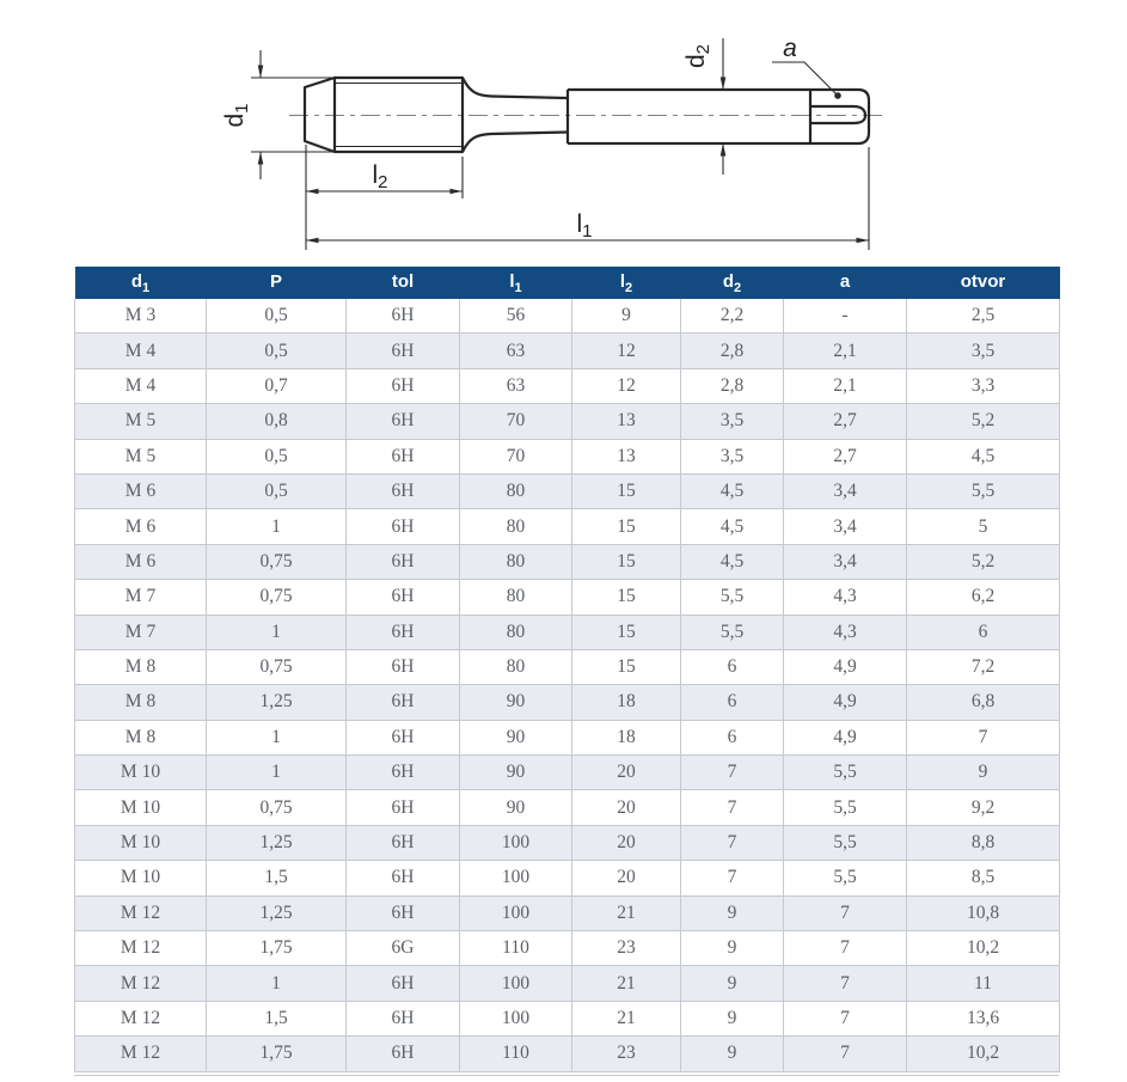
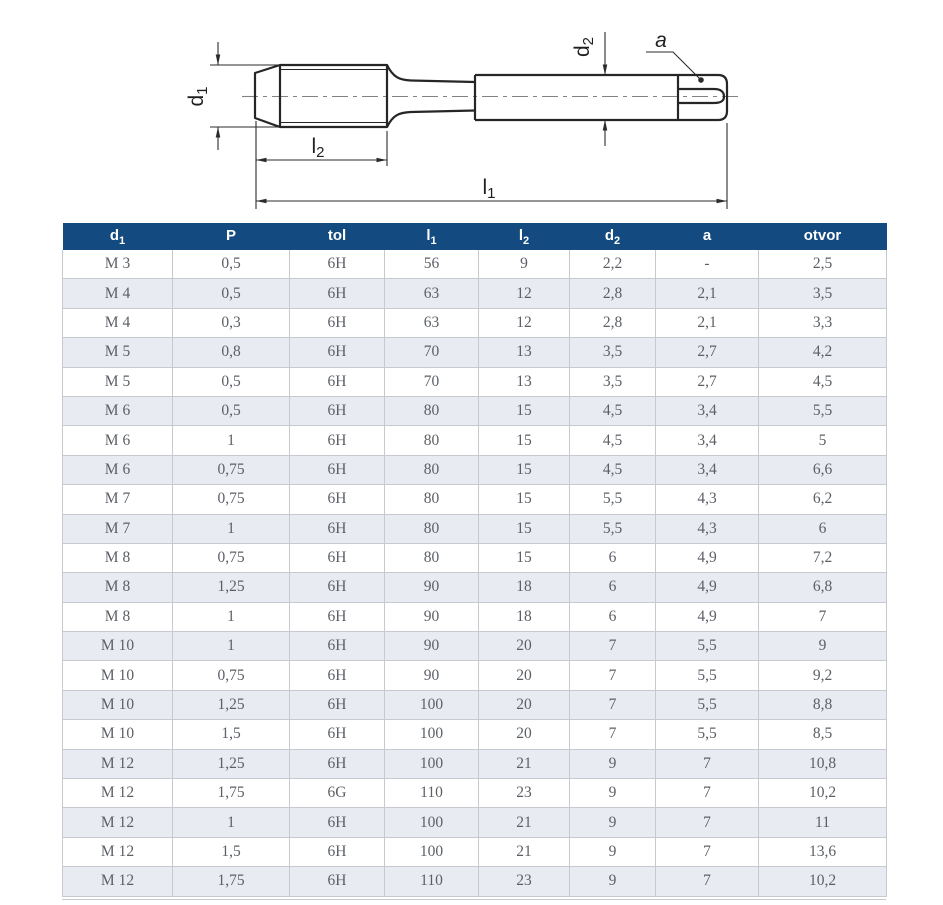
  l2
  l1
  a
  d1	P	tol	l1	l2	d2	a	otvor
  M 3	0,5	6H	56	9	2,2	-	2,5
  M 4	0,5	6H	63	12	2,8	2,1	3,5
- M 4	0,7	6H	63	12	2,8	2,1	3,3
+ M 4	0,3	6H	63	12	2,8	2,1	3,3
- M 5	0,8	6H	70	13	3,5	2,7	5,2
+ M 5	0,8	6H	70	13	3,5	2,7	4,2
  M 5	0,5	6H	70	13	3,5	2,7	4,5
  M 6	0,5	6H	80	15	4,5	3,4	5,5
  M 6	1	6H	80	15	4,5	3,4	5
- M 6	0,75	6H	80	15	4,5	3,4	5,2
+ M 6	0,75	6H	80	15	4,5	3,4	6,6
  M 7	0,75	6H	80	15	5,5	4,3	6,2
  M 7	1	6H	80	15	5,5	4,3	6
  M 8	0,75	6H	80	15	6	4,9	7,2
  M 8	1,25	6H	90	18	6	4,9	6,8
  M 8	1	6H	90	18	6	4,9	7
  M 10	1	6H	90	20	7	5,5	9
  M 10	0,75	6H	90	20	7	5,5	9,2
  M 10	1,25	6H	100	20	7	5,5	8,8
  M 10	1,5	6H	100	20	7	5,5	8,5
  M 12	1,25	6H	100	21	9	7	10,8
  M 12	1,75	6G	110	23	9	7	10,2
  M 12	1	6H	100	21	9	7	11
  M 12	1,5	6H	100	21	9	7	13,6
  M 12	1,75	6H	110	23	9	7	10,2
